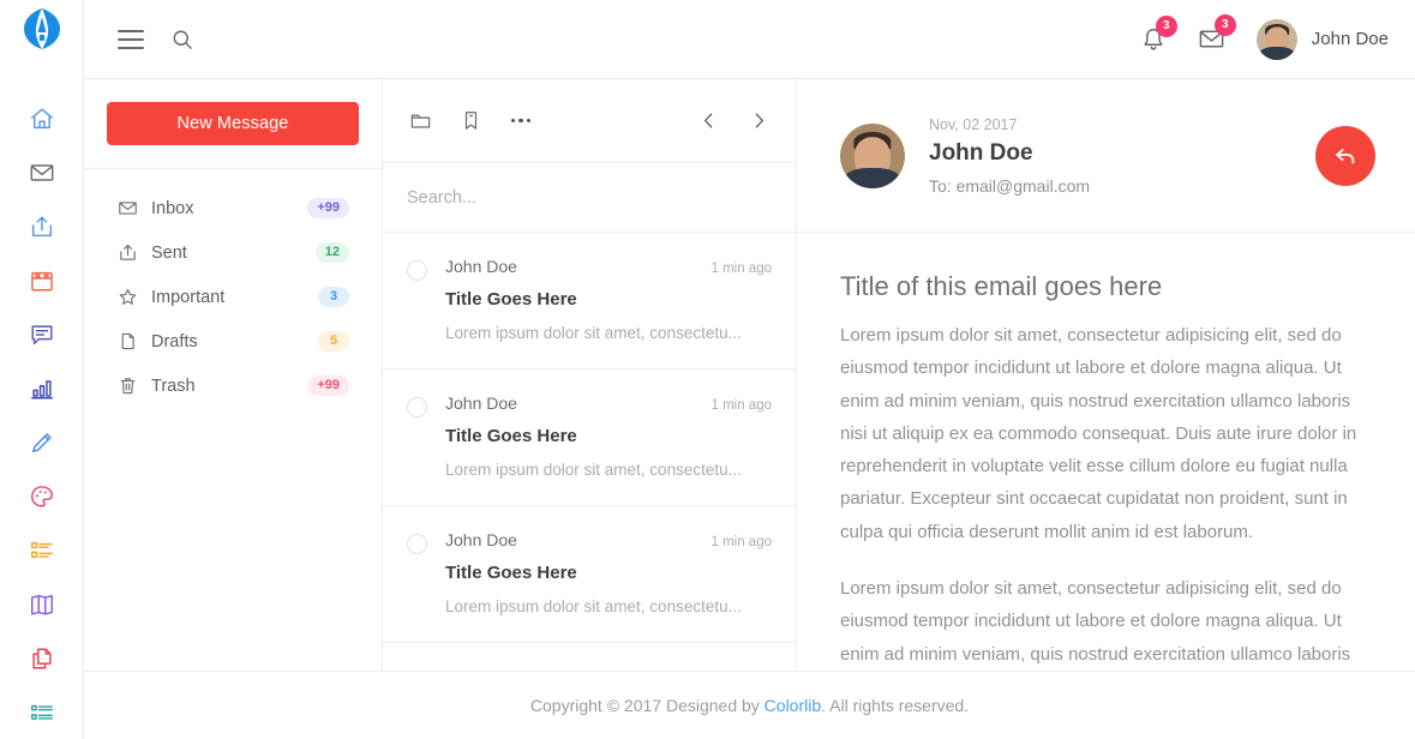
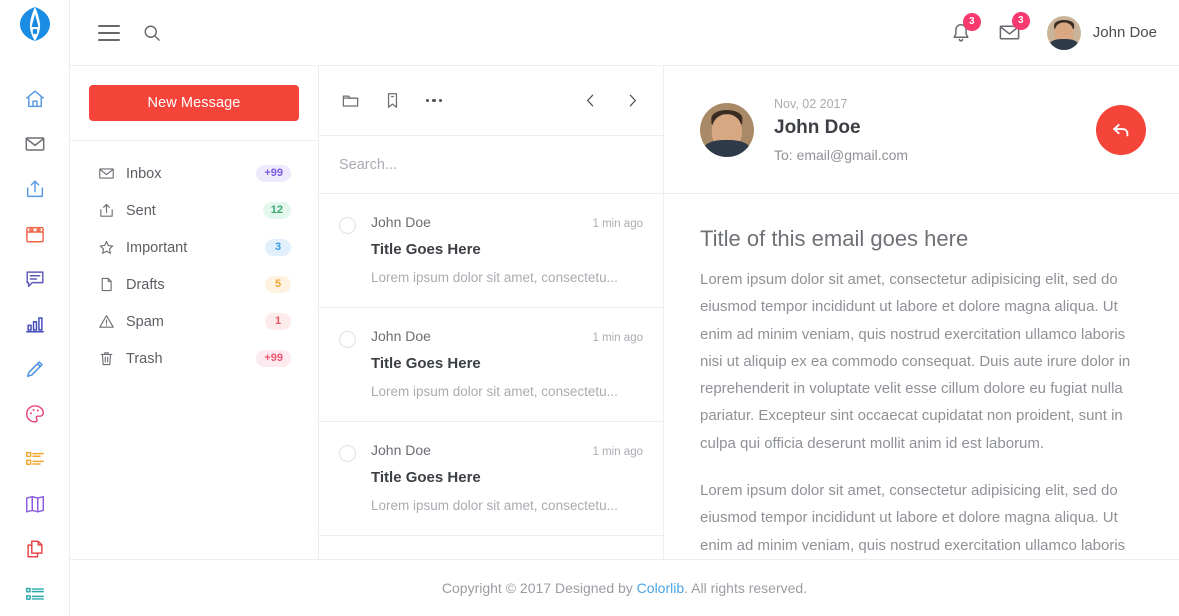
  3
  3
  John Doe
  New Message
  Inbox
  +99
  Sent
  12
  Important
  3
  Drafts
  5
+ Spam
+ 1
  Trash
  +99
  Search...
  John Doe
  1 min ago
  Title Goes Here
  Lorem ipsum dolor sit amet, consectetu...
  John Doe
  1 min ago
  Title Goes Here
  Lorem ipsum dolor sit amet, consectetu...
  John Doe
  1 min ago
  Title Goes Here
  Lorem ipsum dolor sit amet, consectetu...
  Nov, 02 2017
  John Doe
  To: email@gmail.com
  Title of this email goes here
  Lorem ipsum dolor sit amet, consectetur adipisicing elit, sed do eiusmod tempor incididunt ut labore et dolore magna aliqua. Ut enim ad minim veniam, quis nostrud exercitation ullamco laboris nisi ut aliquip ex ea commodo consequat. Duis aute irure dolor in reprehenderit in voluptate velit esse cillum dolore eu fugiat nulla pariatur. Excepteur sint occaecat cupidatat non proident, sunt in culpa qui officia deserunt mollit anim id est laborum.
  Lorem ipsum dolor sit amet, consectetur adipisicing elit, sed do eiusmod tempor incididunt ut labore et dolore magna aliqua. Ut enim ad minim veniam, quis nostrud exercitation ullamco laboris
  Copyright © 2017 Designed by Colorlib. All rights reserved.
